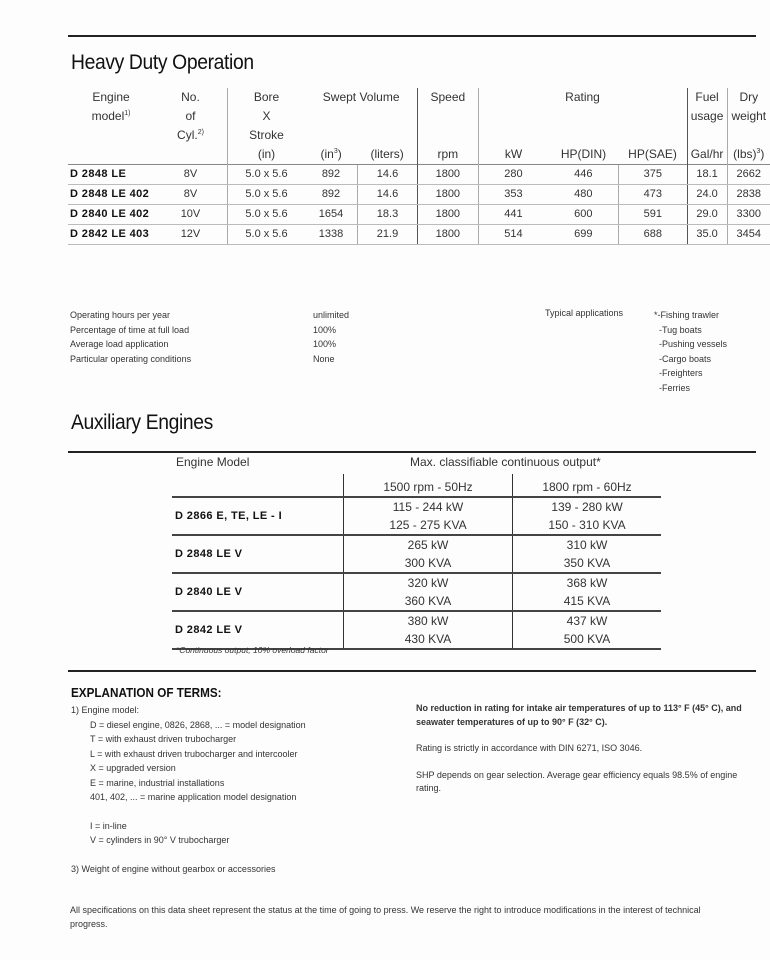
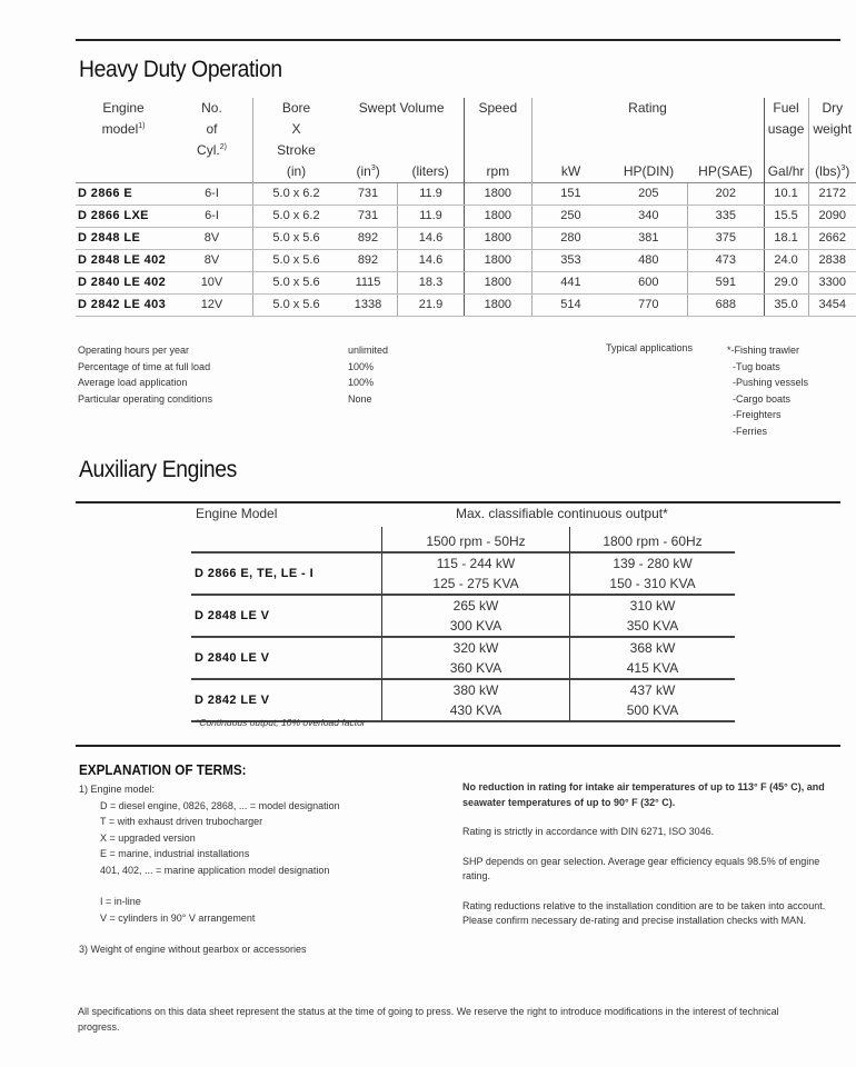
  Heavy Duty Operation
  Engine model	No. of Cyl.	Bore X Stroke (in)	Swept Volume (in ) (liters)	Speed rpm	Rating kW HP(DIN) HP(SAE)	Fuel usage Gal/hr	Dry weight (lbs) )
+ D 2866 E	6-I	5.0 x 6.2	731	11.9	1800	151	205	202	10.1	2172
+ D 2866 LXE	6-I	5.0 x 6.2	731	11.9	1800	250	340	335	15.5	2090
- D 2848 LE	8V	5.0 x 5.6	892	14.6	1800	280	446	375	18.1	2662
+ D 2848 LE	8V	5.0 x 5.6	892	14.6	1800	280	381	375	18.1	2662
  D 2848 LE 402	8V	5.0 x 5.6	892	14.6	1800	353	480	473	24.0	2838
- D 2840 LE 402	10V	5.0 x 5.6	1654	18.3	1800	441	600	591	29.0	3300
+ D 2840 LE 402	10V	5.0 x 5.6	1115	18.3	1800	441	600	591	29.0	3300
- D 2842 LE 403	12V	5.0 x 5.6	1338	21.9	1800	514	699	688	35.0	3454
+ D 2842 LE 403	12V	5.0 x 5.6	1338	21.9	1800	514	770	688	35.0	3454
  Operating hours per year
  Percentage of time at full load
  Average load application
  Particular operating conditions
  unlimited
  100%
  100%
  None
  Typical applications
  *-Fishing trawler
  -Tug boats
  -Pushing vessels
  -Cargo boats
  -Freighters
  -Ferries
  Auxiliary Engines
  Engine Model
  Max. classifiable continuous output*
  	1500 rpm - 50Hz	1800 rpm - 60Hz
  D 2866 E, TE, LE - I	115 - 244 kW	139 - 280 kW
  125 - 275 KVA	150 - 310 KVA
  D 2848 LE V	265 kW	310 kW
  300 KVA	350 KVA
  D 2840 LE V	320 kW	368 kW
  360 KVA	415 KVA
  D 2842 LE V	380 kW	437 kW
  430 KVA	500 KVA
  *Continuous output, 10% overload factor
  EXPLANATION OF TERMS:
  1) Engine model:
  D = diesel engine, 0826, 2868, ... = model designation
  T = with exhaust driven trubocharger
- L = with exhaust driven trubocharger and intercooler
  X = upgraded version
  E = marine, industrial installations
  401, 402, ... = marine application model designation
  I = in-line
- V = cylinders in 90° V trubocharger
+ V = cylinders in 90° V arrangement
  3) Weight of engine without gearbox or accessories
  No reduction in rating for intake air temperatures of up to 113° F (45° C), and seawater temperatures of up to 90° F (32° C).
  Rating is strictly in accordance with DIN 6271, ISO 3046.
  SHP depends on gear selection. Average gear efficiency equals 98.5% of engine rating.
+ Rating reductions relative to the installation condition are to be taken into account. Please confirm necessary de-rating and precise installation checks with MAN.
  All specifications on this data sheet represent the status at the time of going to press. We reserve the right to introduce modifications in the interest of technical progress.
